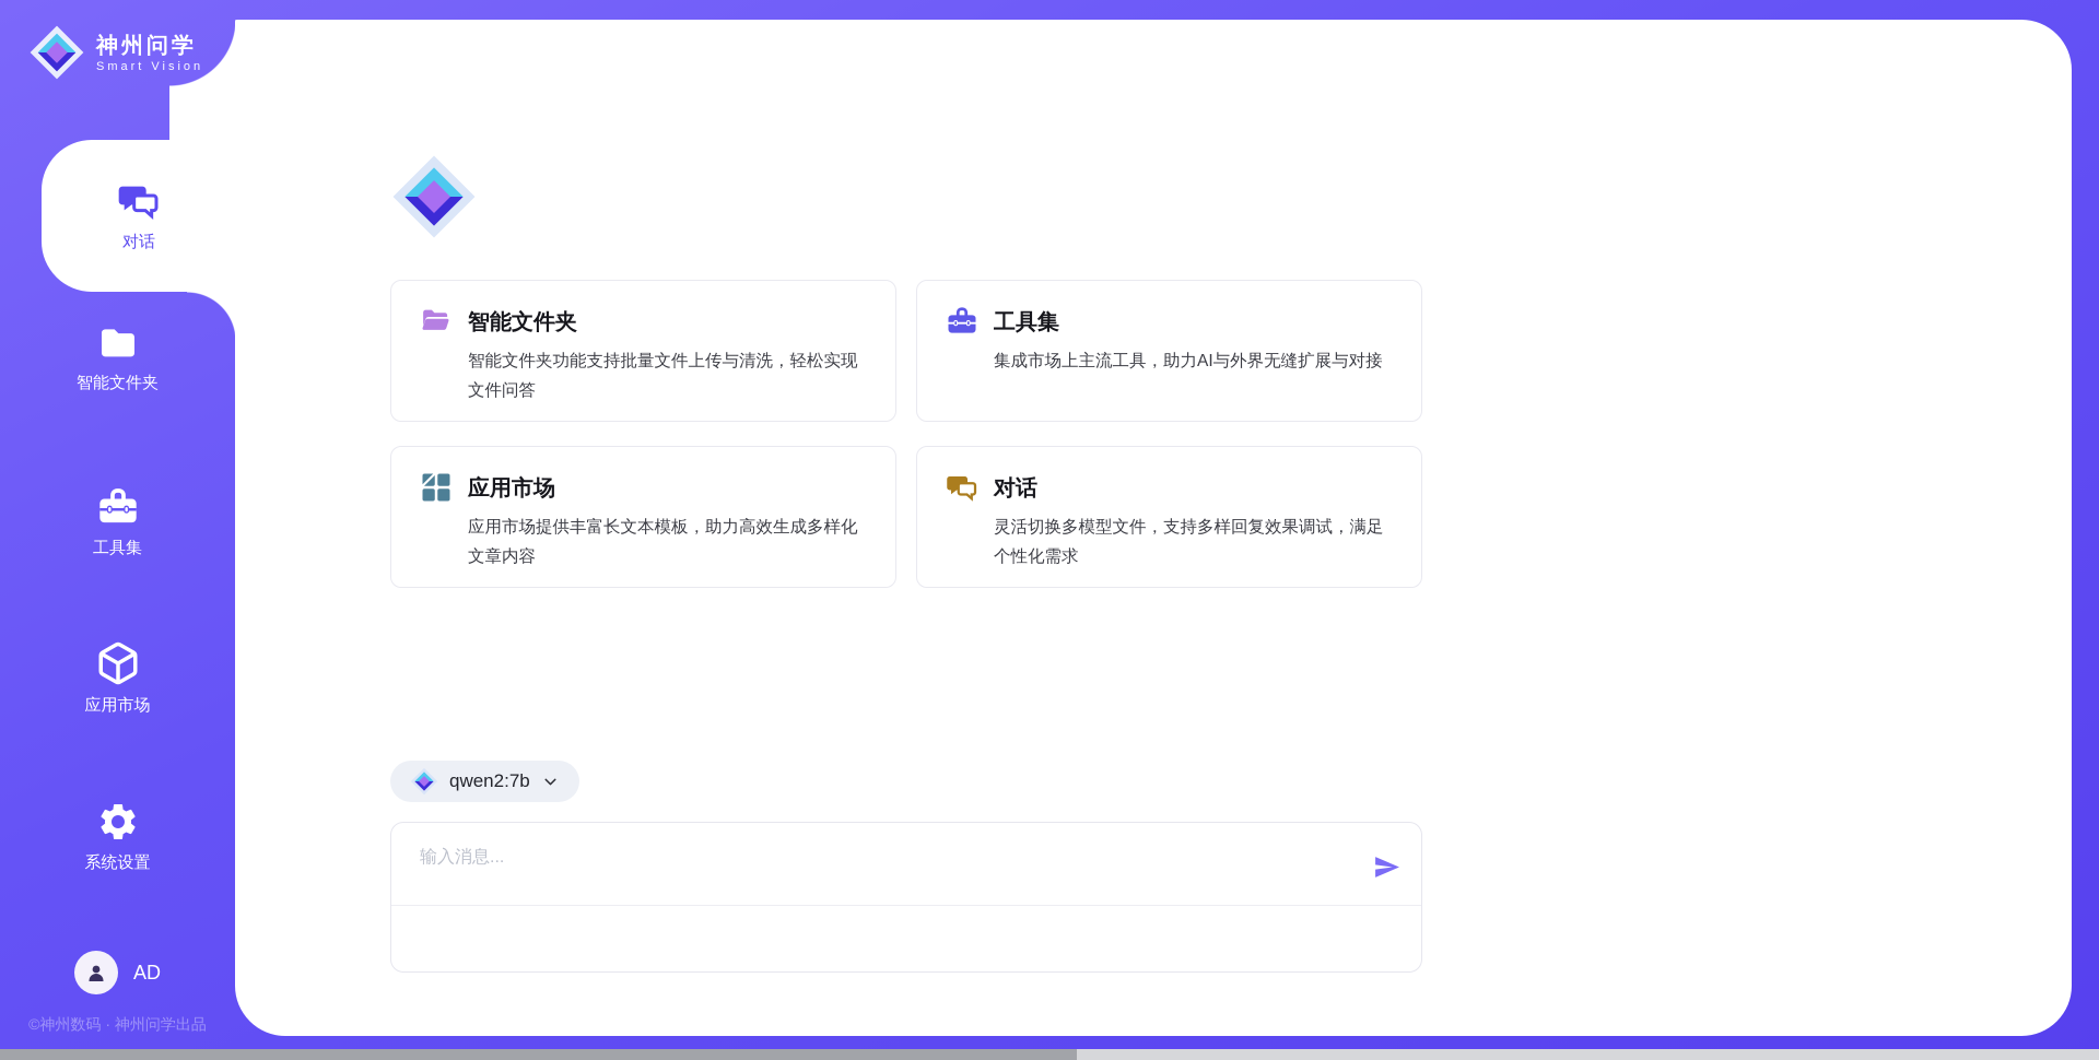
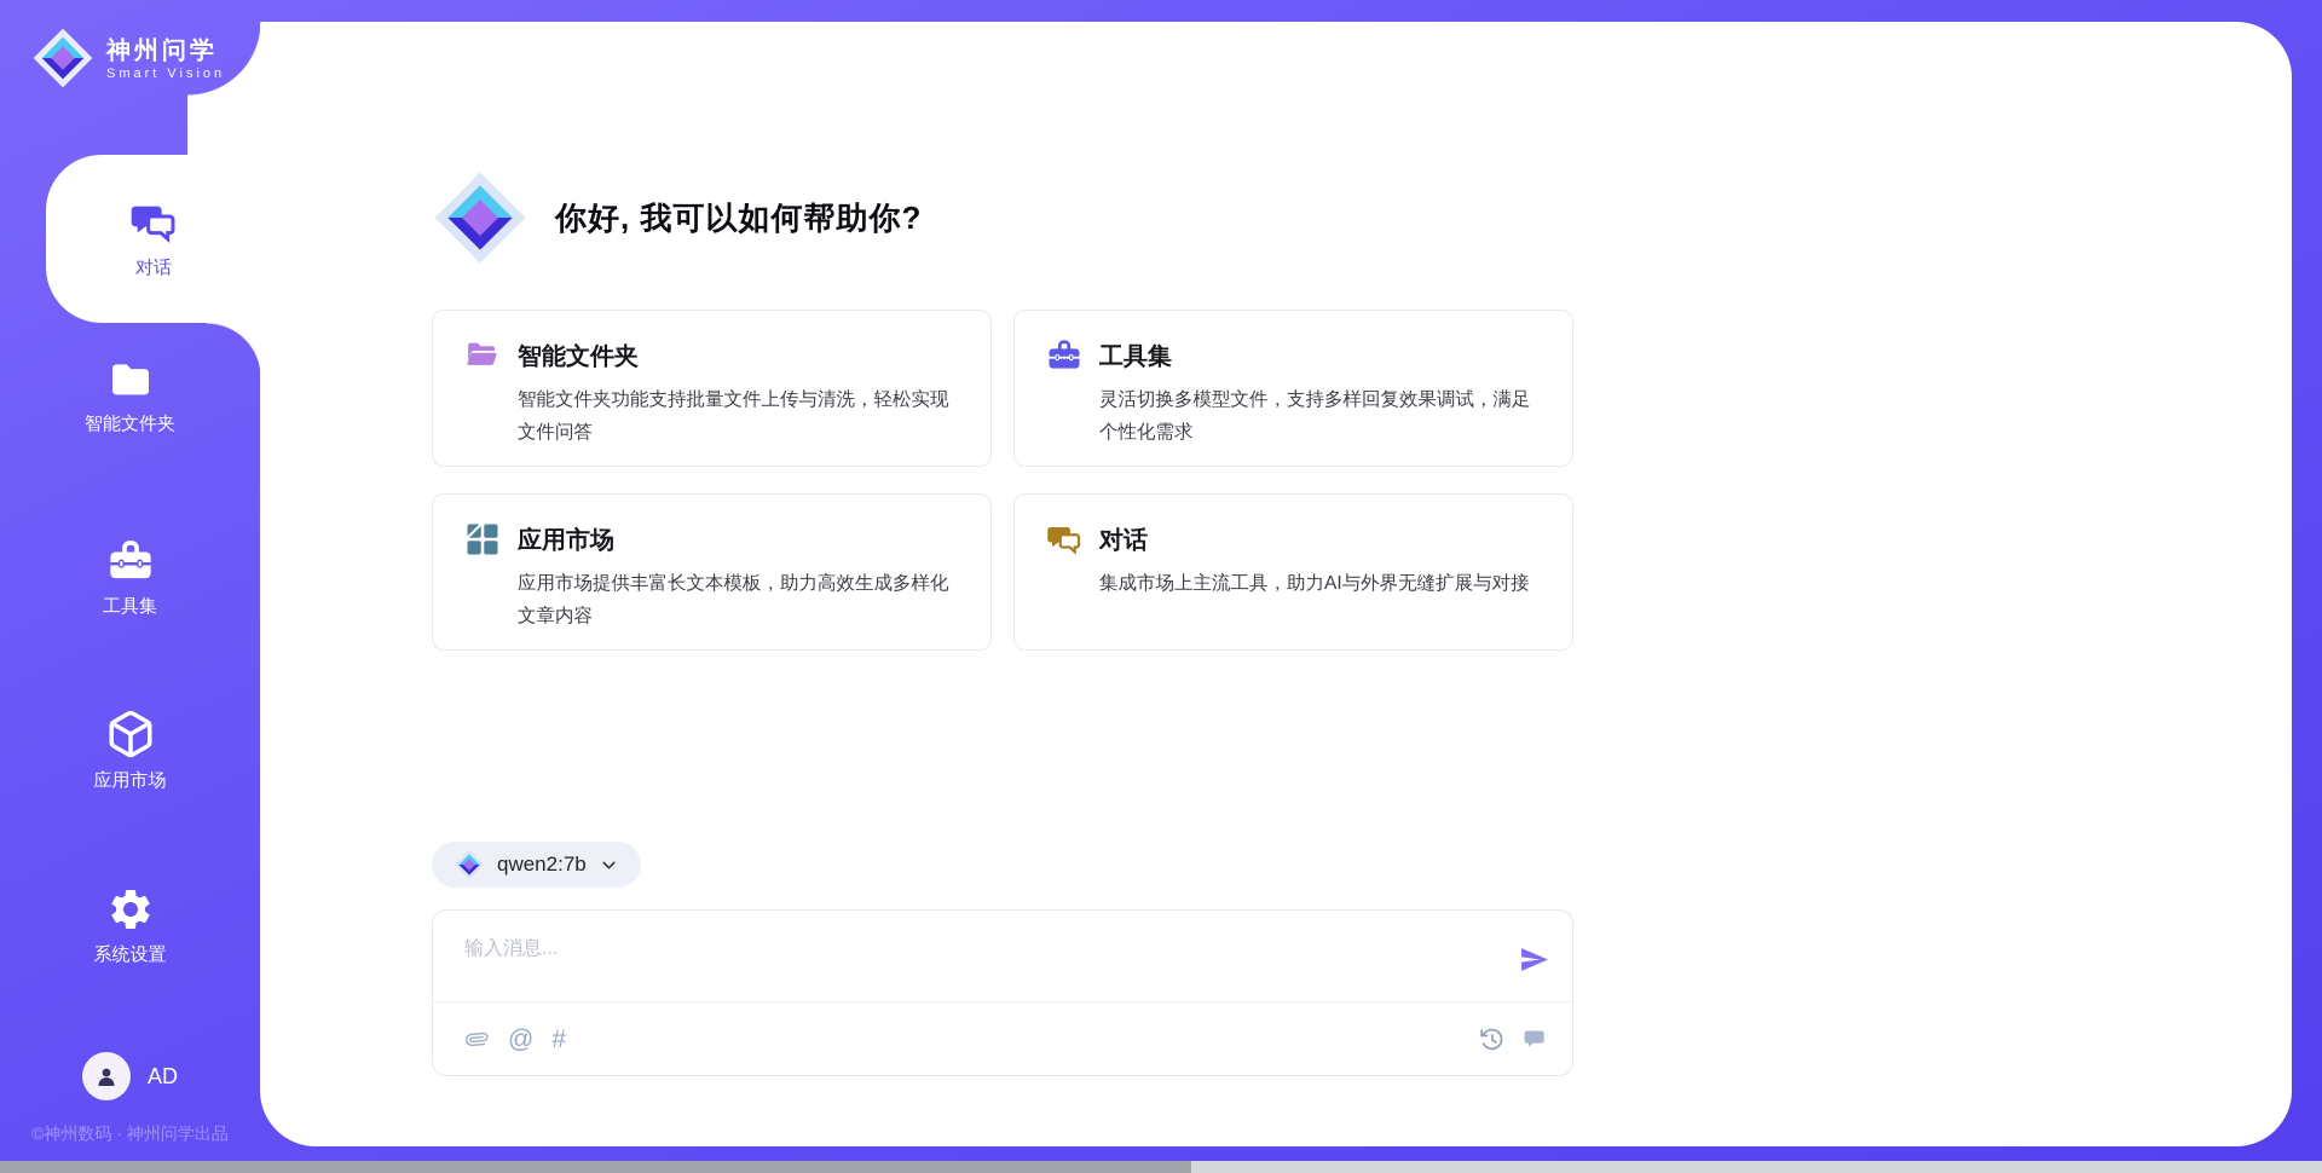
  神州问学
  Smart Vision
  对话
  智能文件夹
  工具集
  应用市场
  系统设置
  AD
  ©神州数码 · 神州问学出品
+ 你好, 我可以如何帮助你?
  智能文件夹
  智能文件夹功能支持批量文件上传与清洗，轻松实现文件问答
  工具集
- 集成市场上主流工具，助力AI与外界无缝扩展与对接
+ 灵活切换多模型文件，支持多样回复效果调试，满足个性化需求
  应用市场
  应用市场提供丰富长文本模板，助力高效生成多样化文章内容
  对话
- 灵活切换多模型文件，支持多样回复效果调试，满足个性化需求
+ 集成市场上主流工具，助力AI与外界无缝扩展与对接
  qwen2:7b
  输入消息...
+ @
+ #
